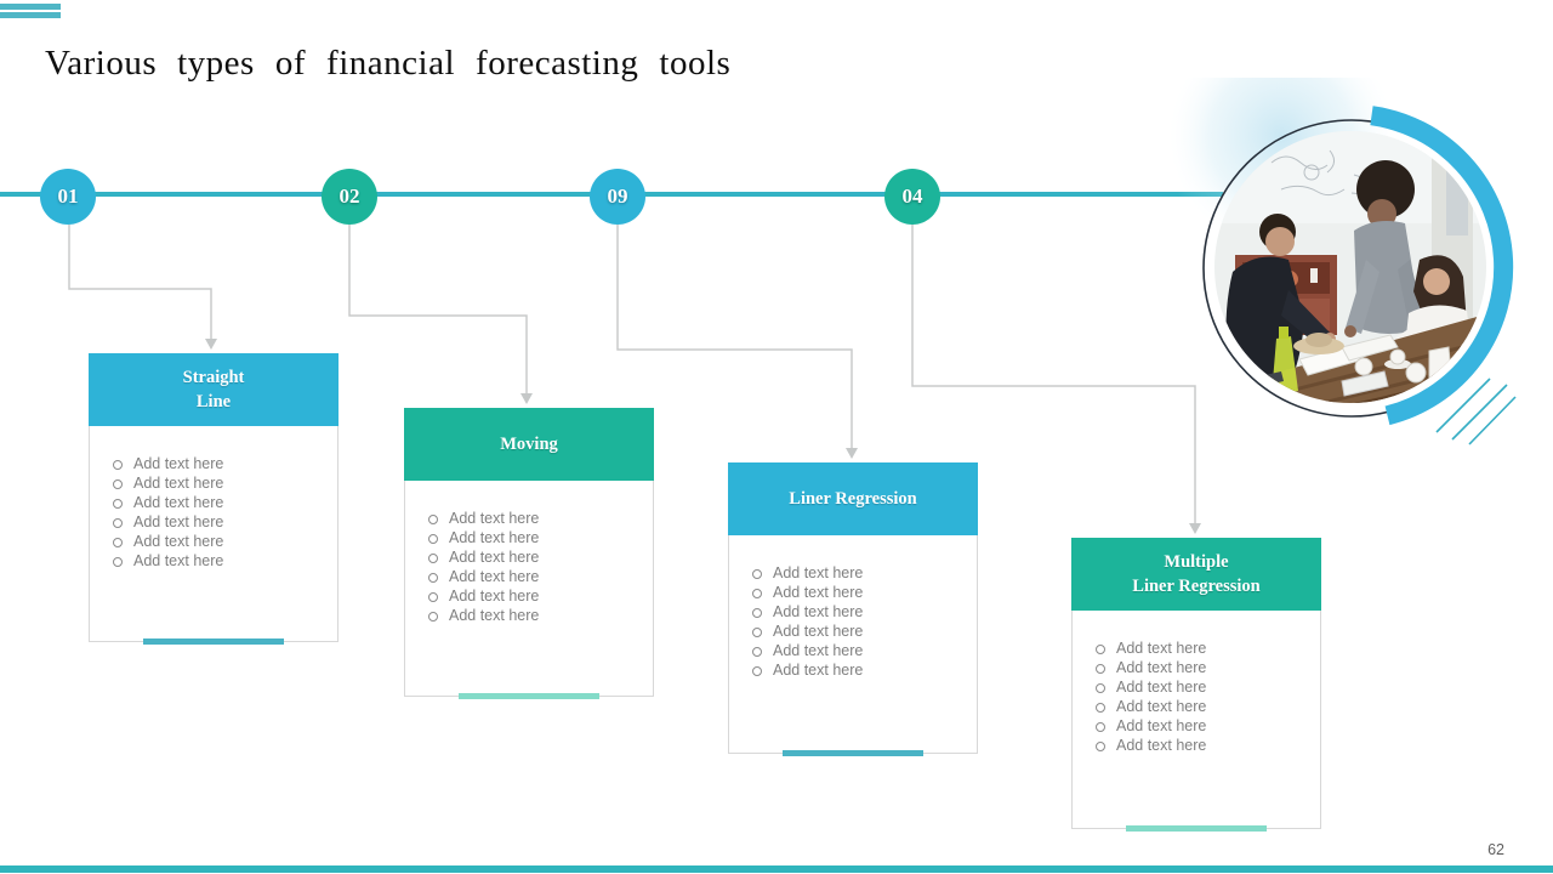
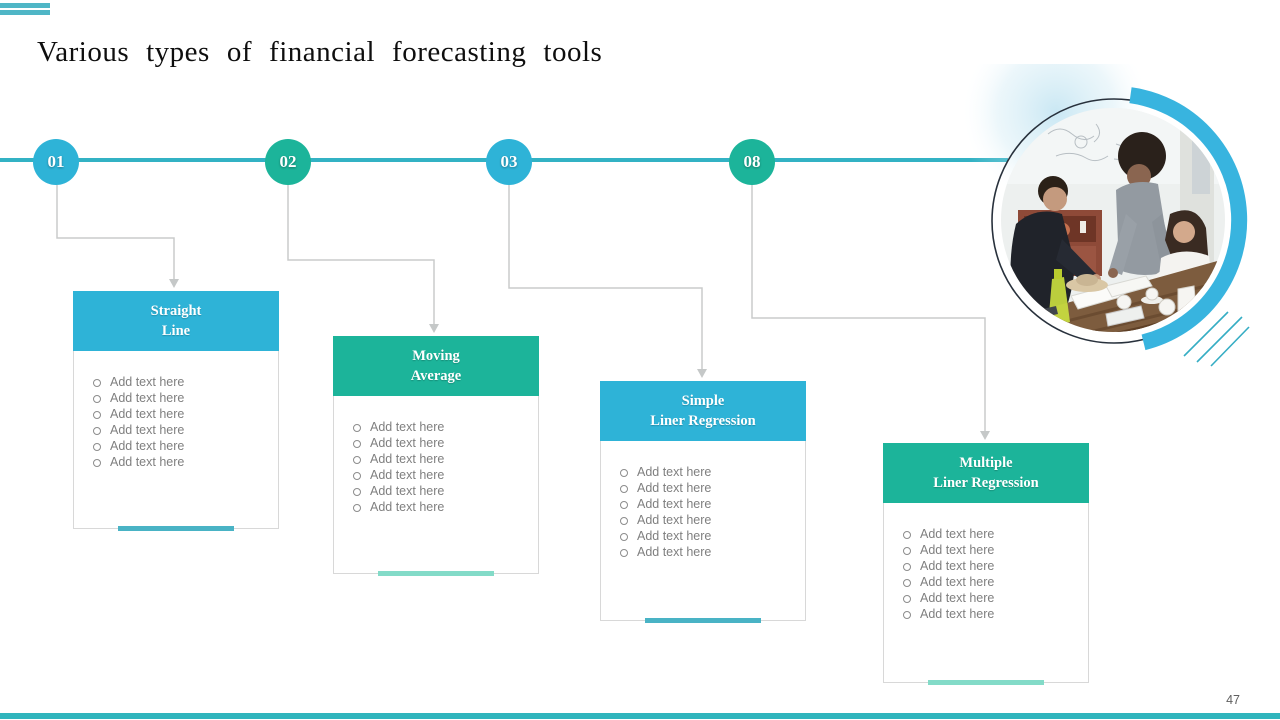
  Various types of financial forecasting tools
  01
  02
- 09
+ 03
- 04
+ 08
  Straight
  Line
  Add text here
  Add text here
  Add text here
  Add text here
  Add text here
  Add text here
  Moving
+ Average
  Add text here
  Add text here
  Add text here
  Add text here
  Add text here
  Add text here
+ Simple
  Liner Regression
  Add text here
  Add text here
  Add text here
  Add text here
  Add text here
  Add text here
  Multiple
  Liner Regression
  Add text here
  Add text here
  Add text here
  Add text here
  Add text here
  Add text here
- 62
+ 47
